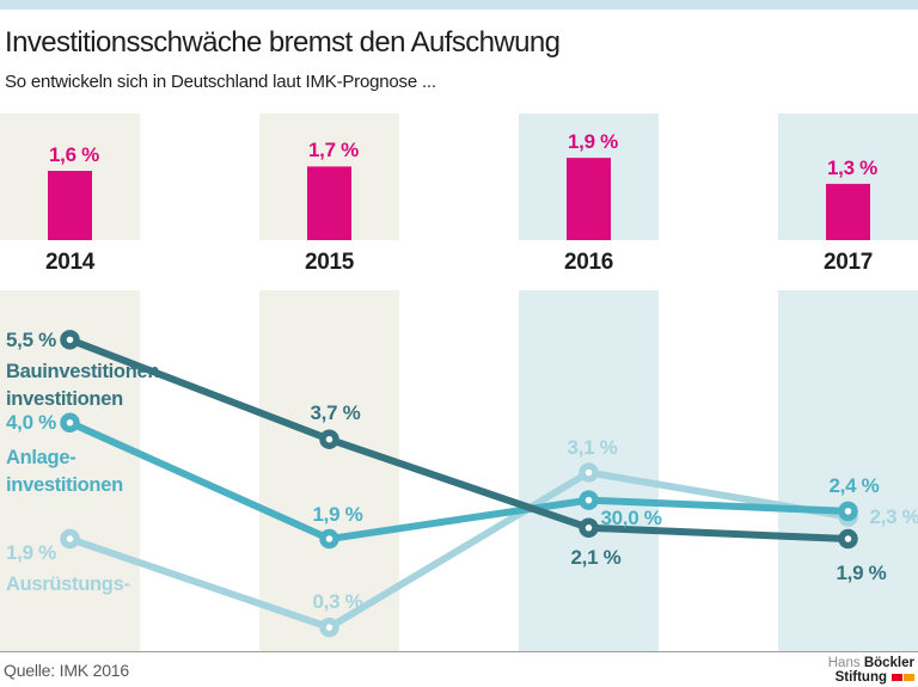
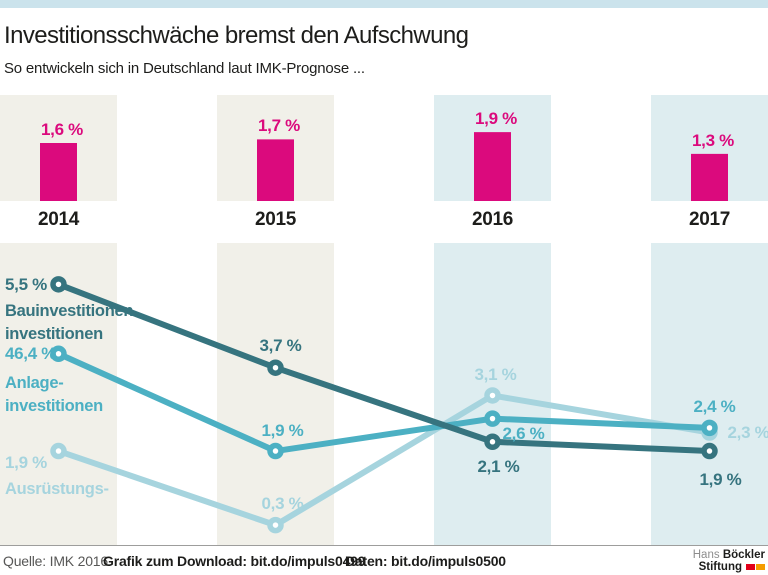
  Investitionsschwäche bremst den Aufschwung
  So entwickeln sich in Deutschland laut IMK-Prognose ...
  2014
  2015
  2016
  2017
  1,6 %
  1,7 %
  1,9 %
  1,3 %
  5,5 %
  3,7 %
  2,1 %
  1,9 %
- 4,0 %
+ 46,4 %
  1,9 %
- 30,0 %
+ 2,6 %
  2,4 %
  1,9 %
  0,3 %
  3,1 %
  2,3 %
  Bauinvestitionen
  investitionen
  Anlage-
  investitionen
  Ausrüstungs-
  Quelle: IMK 2016
+ Grafik zum Download: bit.do/impuls0499
+ Daten: bit.do/impuls0500
  Hans Böckler
  Stiftung
